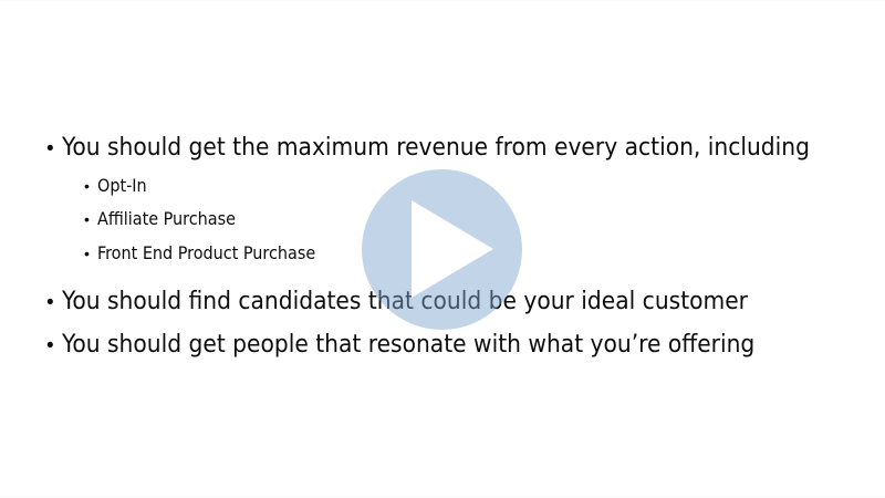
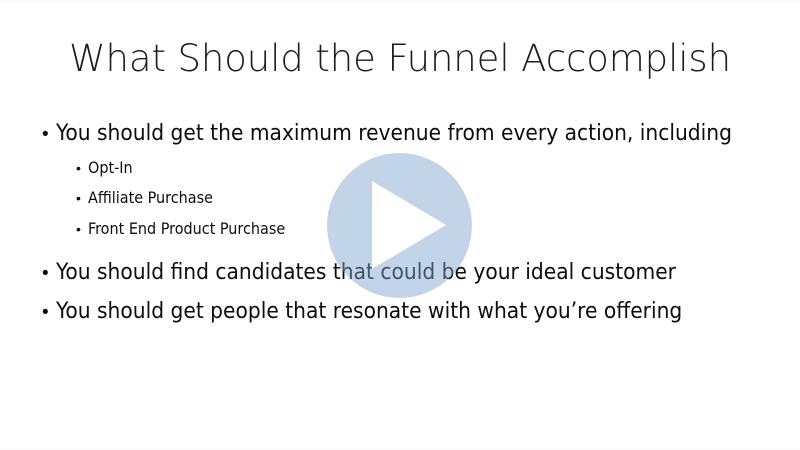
+ What Should the Funnel Accomplish
  •
  You should get the maximum revenue from every action, including
  •
  Opt-In
  •
  Affiliate Purchase
  •
  Front End Product Purchase
  •
  You should find candidates that could be your ideal customer
  •
  You should get people that resonate with what you’re offering
